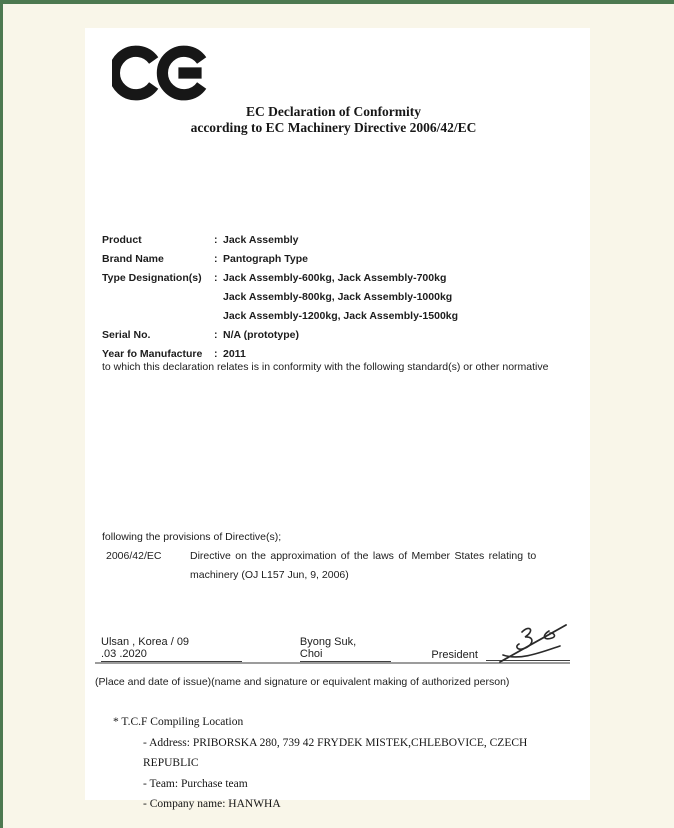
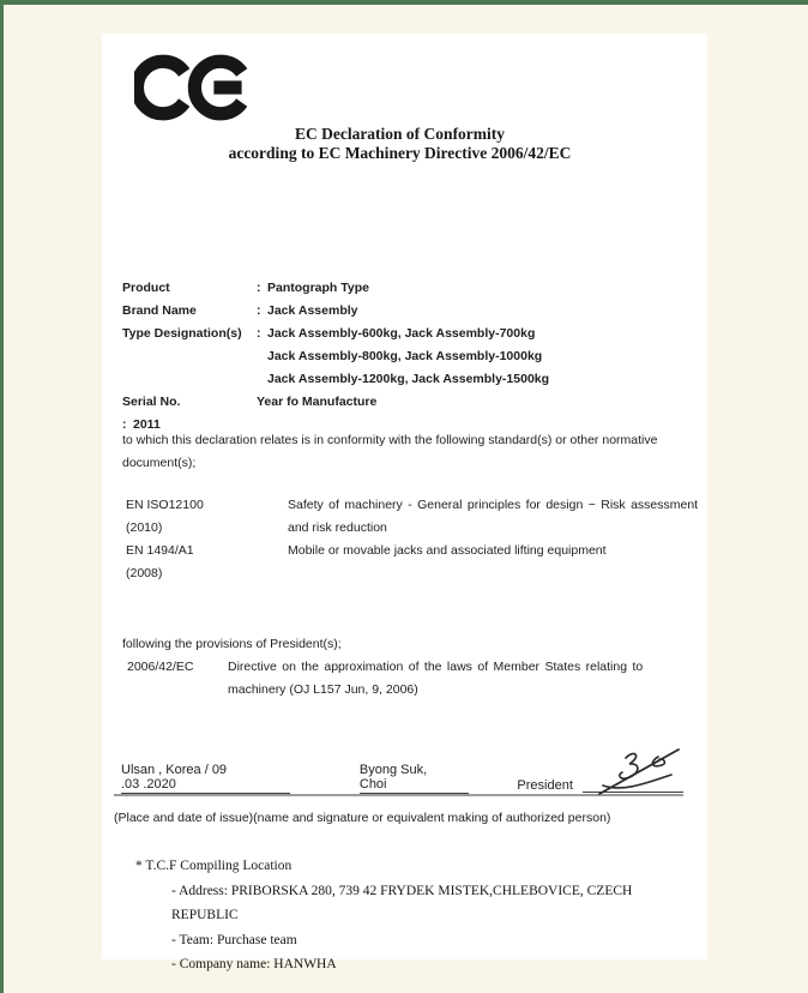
  EC Declaration of Conformity
  according to EC Machinery Directive 2006/42/EC
  Product
- : Jack Assembly
+ : Pantograph Type
  Brand Name
- : Pantograph Type
+ : Jack Assembly
  Type Designation(s)
  : Jack Assembly-600kg, Jack Assembly-700kg
  Jack Assembly-800kg, Jack Assembly-1000kg
  Jack Assembly-1200kg, Jack Assembly-1500kg
  Serial No.
- : N/A (prototype)
  Year fo Manufacture
  : 2011
  to which this declaration relates is in conformity with the following standard(s) or other normative
+ document(s);
+ EN ISO12100
+ Safety of machinery - General principles for design − Risk assessment
+ (2010)
+ and risk reduction
+ EN 1494/A1
+ Mobile or movable jacks and associated lifting equipment
+ (2008)
- following the provisions of Directive(s);
+ following the provisions of President(s);
  2006/42/EC
  Directive on the approximation of the laws of Member States relating to
  machinery (OJ L157 Jun, 9, 2006)
  Ulsan , Korea / 09 .03 .2020
  Byong Suk, Choi
  President
  (Place and date of issue)(name and signature or equivalent making of authorized person)
  * T.C.F Compiling Location
  - Address: PRIBORSKA 280, 739 42 FRYDEK MISTEK,CHLEBOVICE, CZECH REPUBLIC
  - Team: Purchase team
  - Company name: HANWHA
